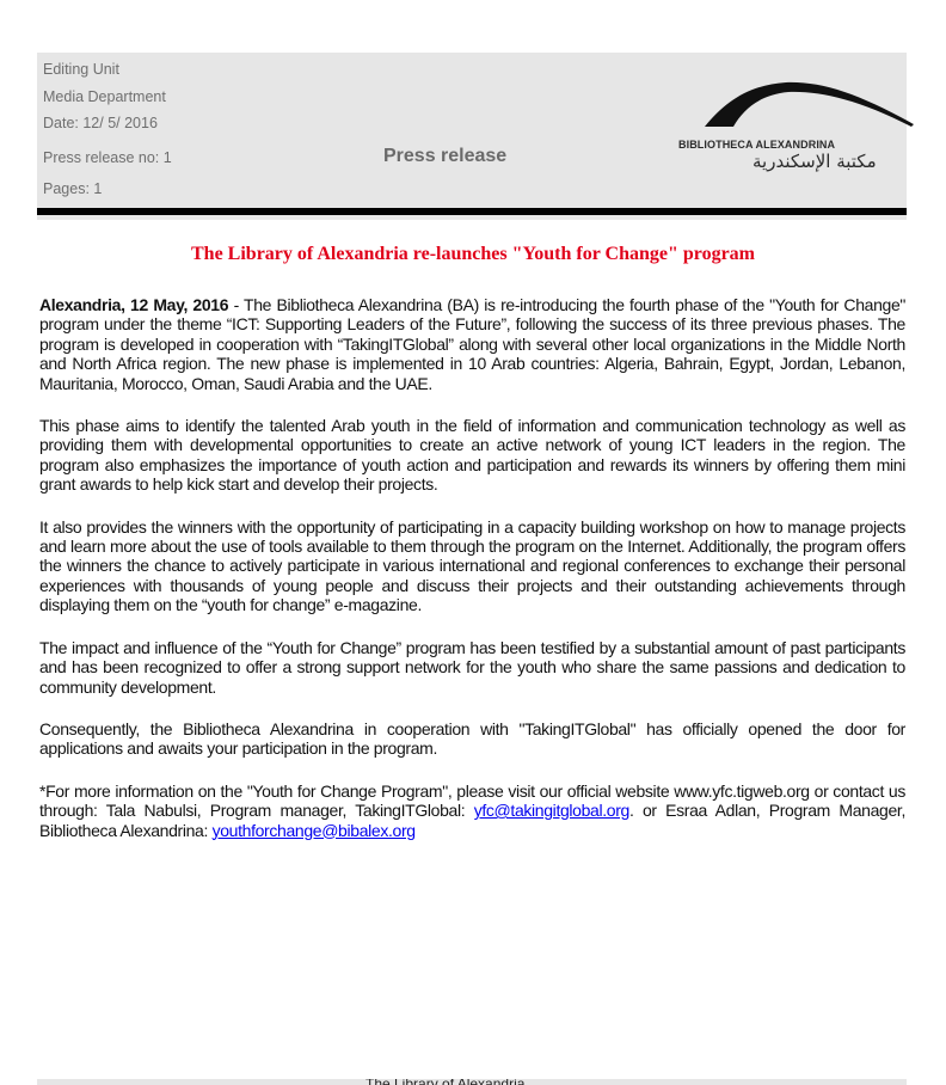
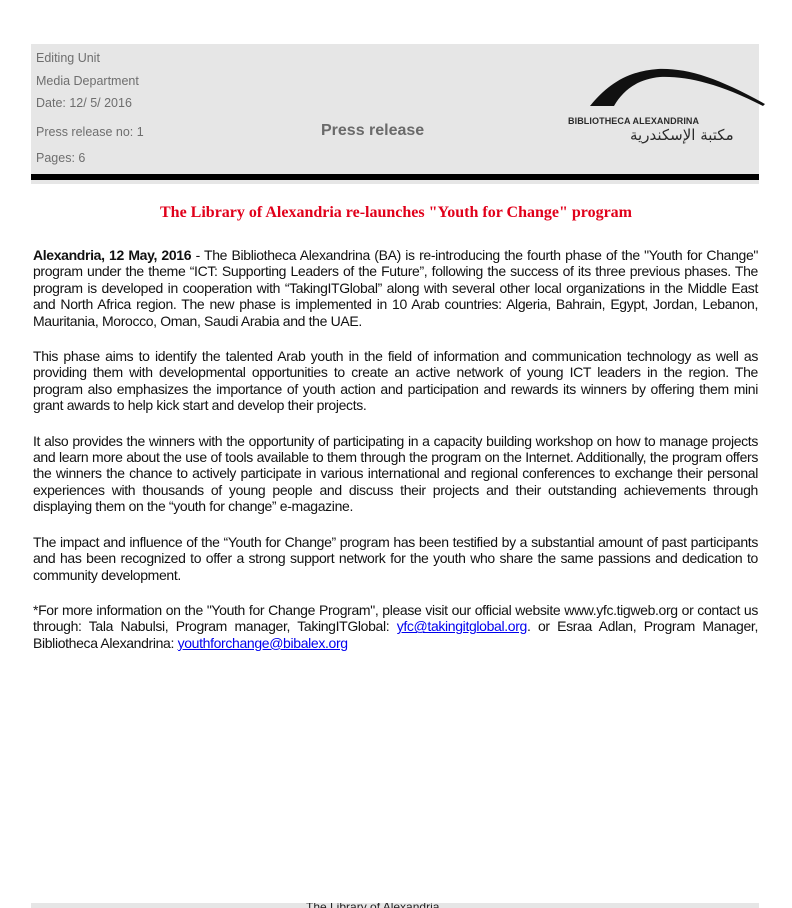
  Editing Unit
  Media Department
  Date: 12/ 5/ 2016
  Press release no: 1
- Pages: 1
+ Pages: 6
  Press release
  BIBLIOTHECA ALEXANDRINA
  مكتبة الإسكندرية
  The Library of Alexandria re-launches "Youth for Change" program
- Alexandria, 12 May, 2016 - The Bibliotheca Alexandrina (BA) is re-introducing the fourth phase of the "Youth for Change" program under the theme “ICT: Supporting Leaders of the Future”, following the success of its three previous phases. The program is developed in cooperation with “TakingITGlobal” along with several other local organizations in the Middle North and North Africa region. The new phase is implemented in 10 Arab countries: Algeria, Bahrain, Egypt, Jordan, Lebanon, Mauritania, Morocco, Oman, Saudi Arabia and the UAE.
+ Alexandria, 12 May, 2016 - The Bibliotheca Alexandrina (BA) is re-introducing the fourth phase of the "Youth for Change" program under the theme “ICT: Supporting Leaders of the Future”, following the success of its three previous phases. The program is developed in cooperation with “TakingITGlobal” along with several other local organizations in the Middle East and North Africa region. The new phase is implemented in 10 Arab countries: Algeria, Bahrain, Egypt, Jordan, Lebanon, Mauritania, Morocco, Oman, Saudi Arabia and the UAE.
  This phase aims to identify the talented Arab youth in the field of information and communication technology as well as providing them with developmental opportunities to create an active network of young ICT leaders in the region. The program also emphasizes the importance of youth action and participation and rewards its winners by offering them mini grant awards to help kick start and develop their projects.
  It also provides the winners with the opportunity of participating in a capacity building workshop on how to manage projects and learn more about the use of tools available to them through the program on the Internet. Additionally, the program offers the winners the chance to actively participate in various international and regional conferences to exchange their personal experiences with thousands of young people and discuss their projects and their outstanding achievements through displaying them on the “youth for change” e-magazine.
  The impact and influence of the “Youth for Change” program has been testified by a substantial amount of past participants and has been recognized to offer a strong support network for the youth who share the same passions and dedication to community development.
- Consequently, the Bibliotheca Alexandrina in cooperation with "TakingITGlobal" has officially opened the door for applications and awaits your participation in the program.
  *For more information on the "Youth for Change Program", please visit our official website www.yfc.tigweb.org or contact us through: Tala Nabulsi, Program manager, TakingITGlobal: yfc@takingitglobal.org. or Esraa Adlan, Program Manager, Bibliotheca Alexandrina: youthforchange@bibalex.org
  The Library of Alexandria
